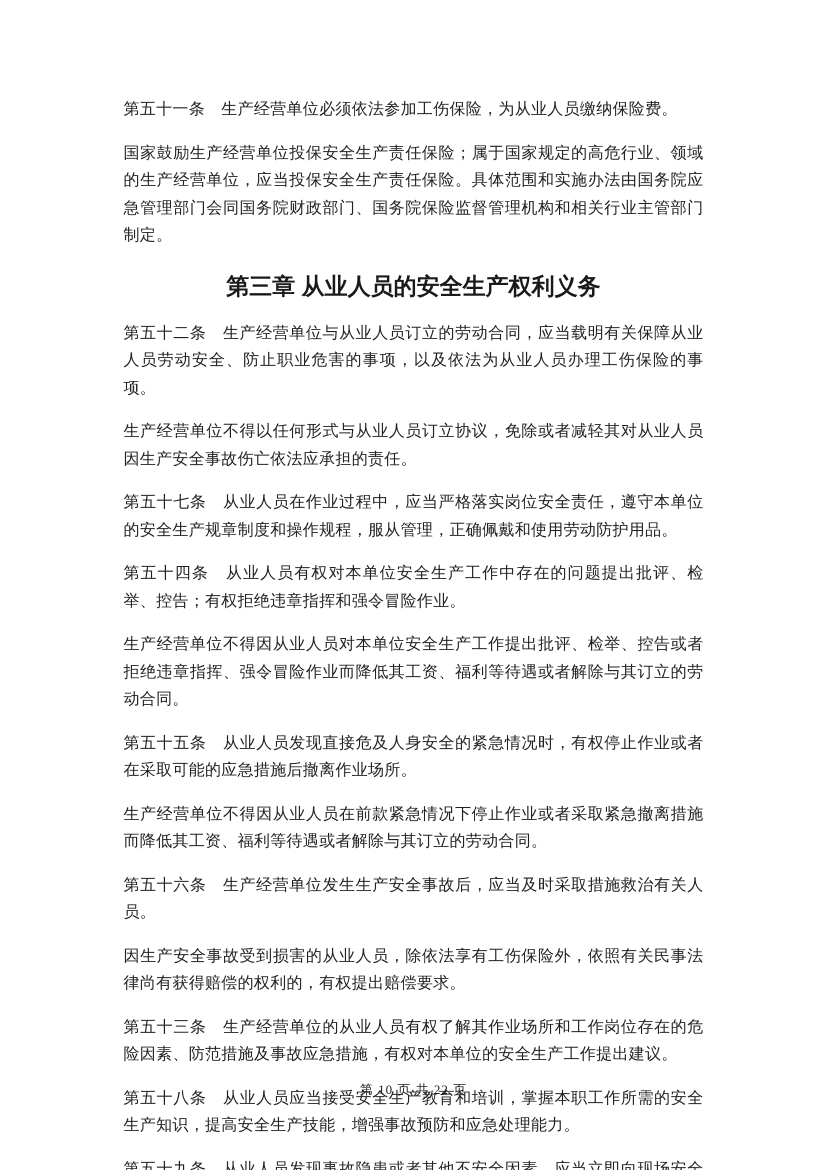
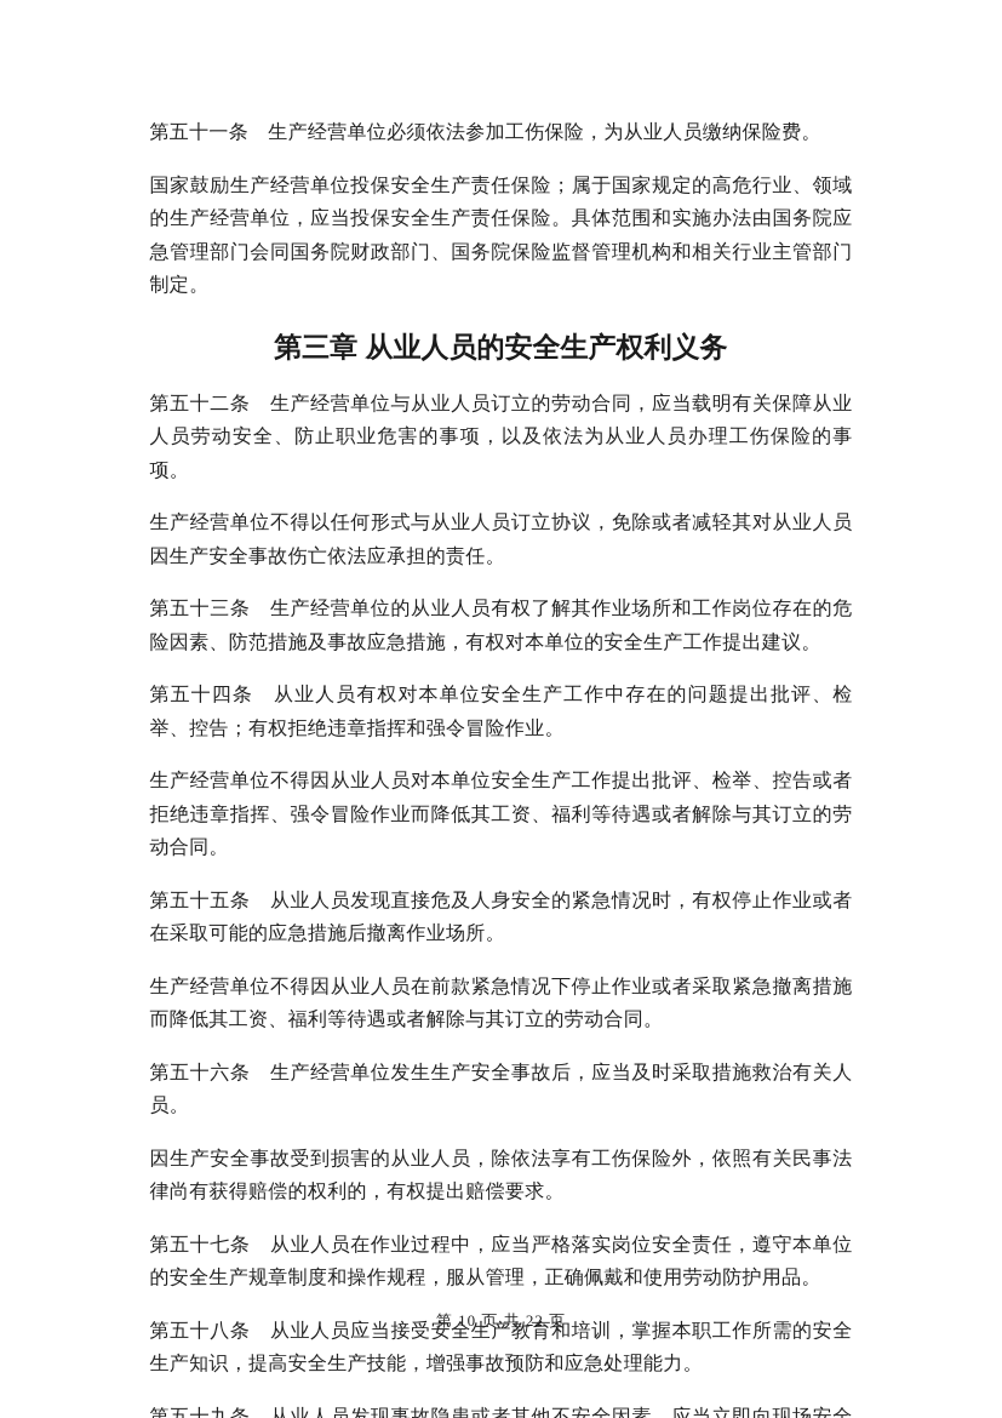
  第五十一条 生产经营单位必须依法参加工伤保险，为从业人员缴纳保险费。
  国家鼓励生产经营单位投保安全生产责任保险；属于国家规定的高危行业、领域的生产经营单位，应当投保安全生产责任保险。具体范围和实施办法由国务院应急管理部门会同国务院财政部门、国务院保险监督管理机构和相关行业主管部门制定。
  第三章 从业人员的安全生产权利义务
  第五十二条 生产经营单位与从业人员订立的劳动合同，应当载明有关保障从业人员劳动安全、防止职业危害的事项，以及依法为从业人员办理工伤保险的事项。
  生产经营单位不得以任何形式与从业人员订立协议，免除或者减轻其对从业人员因生产安全事故伤亡依法应承担的责任。
- 第五十七条 从业人员在作业过程中，应当严格落实岗位安全责任，遵守本单位的安全生产规章制度和操作规程，服从管理，正确佩戴和使用劳动防护用品。
+ 第五十三条 生产经营单位的从业人员有权了解其作业场所和工作岗位存在的危险因素、防范措施及事故应急措施，有权对本单位的安全生产工作提出建议。
  第五十四条 从业人员有权对本单位安全生产工作中存在的问题提出批评、检举、控告；有权拒绝违章指挥和强令冒险作业。
  生产经营单位不得因从业人员对本单位安全生产工作提出批评、检举、控告或者拒绝违章指挥、强令冒险作业而降低其工资、福利等待遇或者解除与其订立的劳动合同。
  第五十五条 从业人员发现直接危及人身安全的紧急情况时，有权停止作业或者在采取可能的应急措施后撤离作业场所。
  生产经营单位不得因从业人员在前款紧急情况下停止作业或者采取紧急撤离措施而降低其工资、福利等待遇或者解除与其订立的劳动合同。
  第五十六条 生产经营单位发生生产安全事故后，应当及时采取措施救治有关人员。
  因生产安全事故受到损害的从业人员，除依法享有工伤保险外，依照有关民事法律尚有获得赔偿的权利的，有权提出赔偿要求。
- 第五十三条 生产经营单位的从业人员有权了解其作业场所和工作岗位存在的危险因素、防范措施及事故应急措施，有权对本单位的安全生产工作提出建议。
+ 第五十七条 从业人员在作业过程中，应当严格落实岗位安全责任，遵守本单位的安全生产规章制度和操作规程，服从管理，正确佩戴和使用劳动防护用品。
  第五十八条 从业人员应当接受安全生产教育和培训，掌握本职工作所需的安全生产知识，提高安全生产技能，增强事故预防和应急处理能力。
  第五十九条 从业人员发现事故隐患或者其他不安全因素，应当立即向现场安全
  第 10 页 共 22 页
